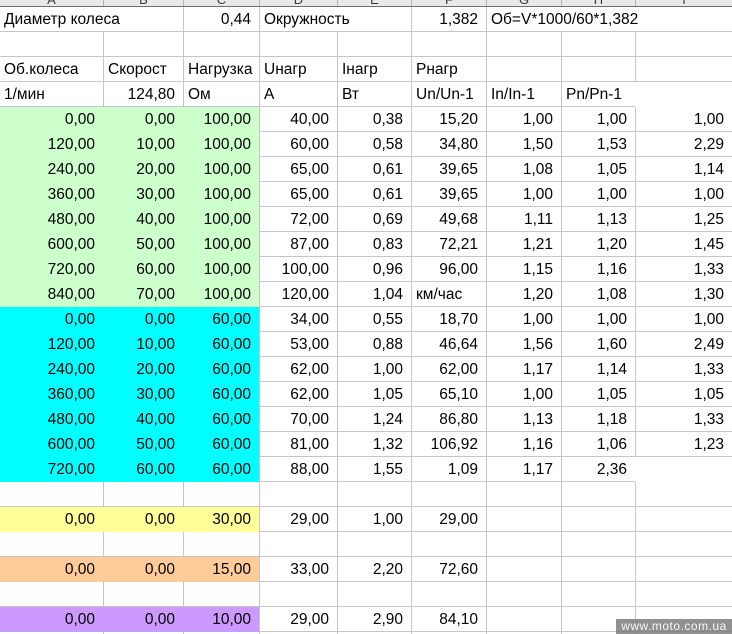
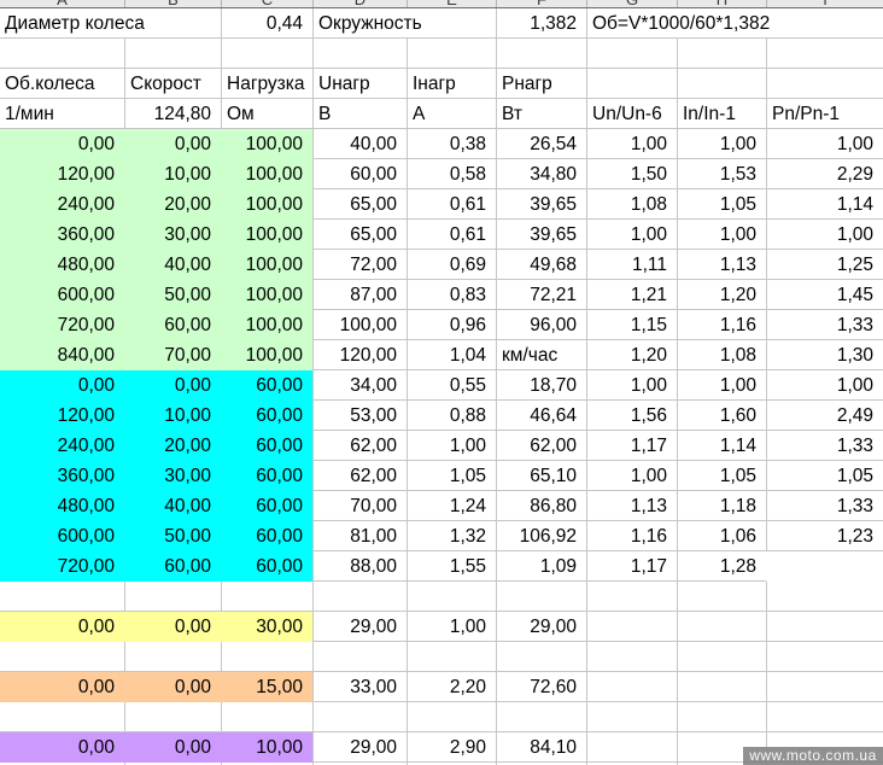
  Диаметр колеса
  0,44
  Окружность
  1,382
  Об=V*1000/60*1,382
  Об.колеса
  Скорост
  Нагрузка
  Uнагр
  Iнагр
  Рнагр
  1/мин
  124,80
  Ом
+ В
  А
  Вт
- Un/Un-1
+ Un/Un-6
  In/In-1
  Pn/Pn-1
  0,00
  0,00
  100,00
  40,00
  0,38
- 15,20
+ 26,54
  1,00
  1,00
  1,00
  120,00
  10,00
  100,00
  60,00
  0,58
  34,80
  1,50
  1,53
  2,29
  240,00
  20,00
  100,00
  65,00
  0,61
  39,65
  1,08
  1,05
  1,14
  360,00
  30,00
  100,00
  65,00
  0,61
  39,65
  1,00
  1,00
  1,00
  480,00
  40,00
  100,00
  72,00
  0,69
  49,68
  1,11
  1,13
  1,25
  600,00
  50,00
  100,00
  87,00
  0,83
  72,21
  1,21
  1,20
  1,45
  720,00
  60,00
  100,00
  100,00
  0,96
  96,00
  1,15
  1,16
  1,33
  840,00
  70,00
  100,00
  120,00
  1,04
  км/час
  1,20
  1,08
  1,30
  0,00
  0,00
  60,00
  34,00
  0,55
  18,70
  1,00
  1,00
  1,00
  120,00
  10,00
  60,00
  53,00
  0,88
  46,64
  1,56
  1,60
  2,49
  240,00
  20,00
  60,00
  62,00
  1,00
  62,00
  1,17
  1,14
  1,33
  360,00
  30,00
  60,00
  62,00
  1,05
  65,10
  1,00
  1,05
  1,05
  480,00
  40,00
  60,00
  70,00
  1,24
  86,80
  1,13
  1,18
  1,33
  600,00
  50,00
  60,00
  81,00
  1,32
  106,92
  1,16
  1,06
  1,23
  720,00
  60,00
  60,00
  88,00
  1,55
  1,09
  1,17
- 2,36
+ 1,28
  0,00
  0,00
  30,00
  29,00
  1,00
  29,00
  0,00
  0,00
  15,00
  33,00
  2,20
  72,60
  0,00
  0,00
  10,00
  29,00
  2,90
  84,10
  www.moto.com.ua
